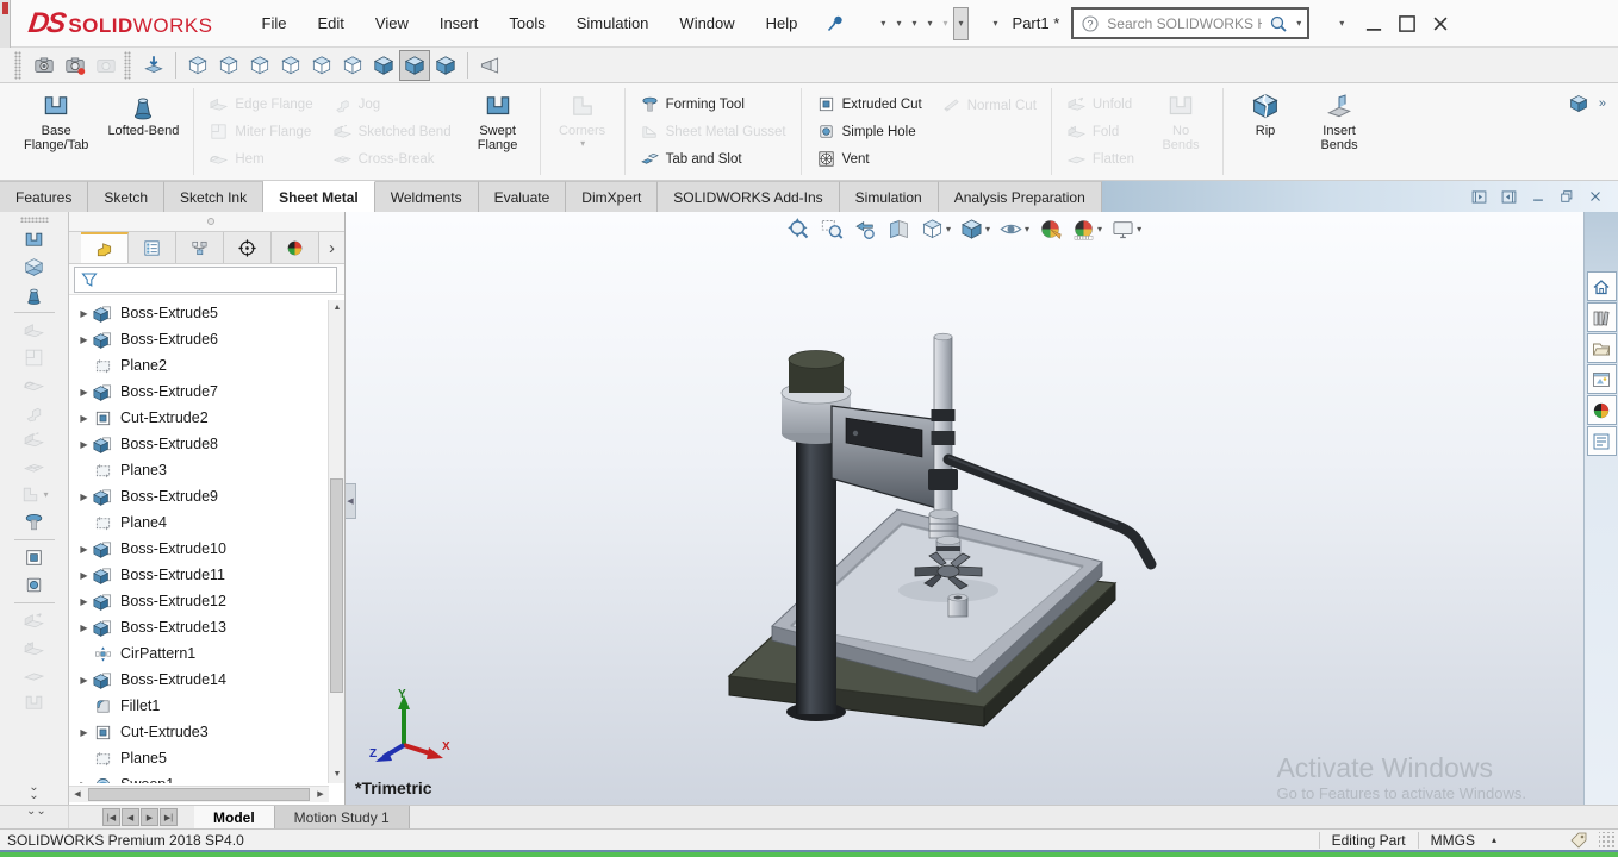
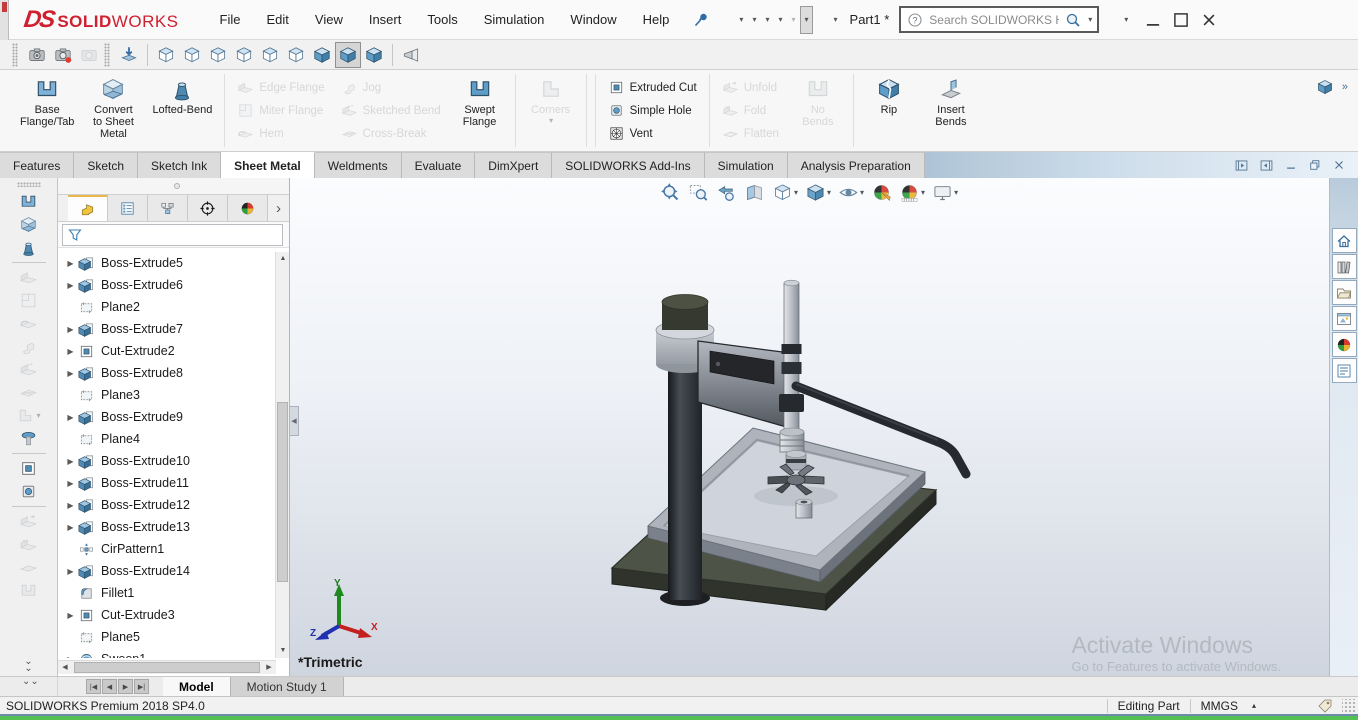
  SOLID
  WORKS
  File
  Edit
  View
  Insert
  Tools
  Simulation
  Window
  Help
  ▾
  ▾
  ▾
  ▾
  ▾
  ▾
  ▾
  Part1 *
  ?
  Search SOLIDWORKS
  ▾
  ▾
  Base
  Flange/Tab
+ Convert
+ to Sheet
+ Metal
  Lofted-Bend
  Edge Flange
  Miter Flange
  Hem
  Jog
  Sketched Bend
  Cross-Break
  Swept
  Flange
  Corners
  ▾
- Forming Tool
- Sheet Metal Gusset
- Tab and Slot
  Extruded Cut
  Simple Hole
  Vent
- Normal Cut
  Unfold
  Fold
  Flatten
  No
  Bends
  Rip
  Insert
  Bends
  »
  Features
  Sketch
  Sketch Ink
  Sheet Metal
  Weldments
  Evaluate
  DimXpert
  SOLIDWORKS Add-Ins
  Simulation
  Analysis Preparation
  ▾
  ⌄
  ⌄
  ›
  ▶
  Boss-Extrude5
  ▶
  Boss-Extrude6
  Plane2
  ▶
  Boss-Extrude7
  ▶
  Cut-Extrude2
  ▶
  Boss-Extrude8
  Plane3
  ▶
  Boss-Extrude9
  Plane4
  ▶
  Boss-Extrude10
  ▶
  Boss-Extrude11
  ▶
  Boss-Extrude12
  ▶
  Boss-Extrude13
  CirPattern1
  ▶
  Boss-Extrude14
  Fillet1
  ▶
  Cut-Extrude3
  Plane5
  ▾
  ▾
  ▾
  ▾
  ▾
  Y
  X
  Z
  *Trimetric
  Activate Windows
  Go to Features to activate Windows.
  ⌄⌄
  Model
  Motion Study 1
  SOLIDWORKS Premium 2018 SP4.0
  Editing Part
  MMGS
  ▴
